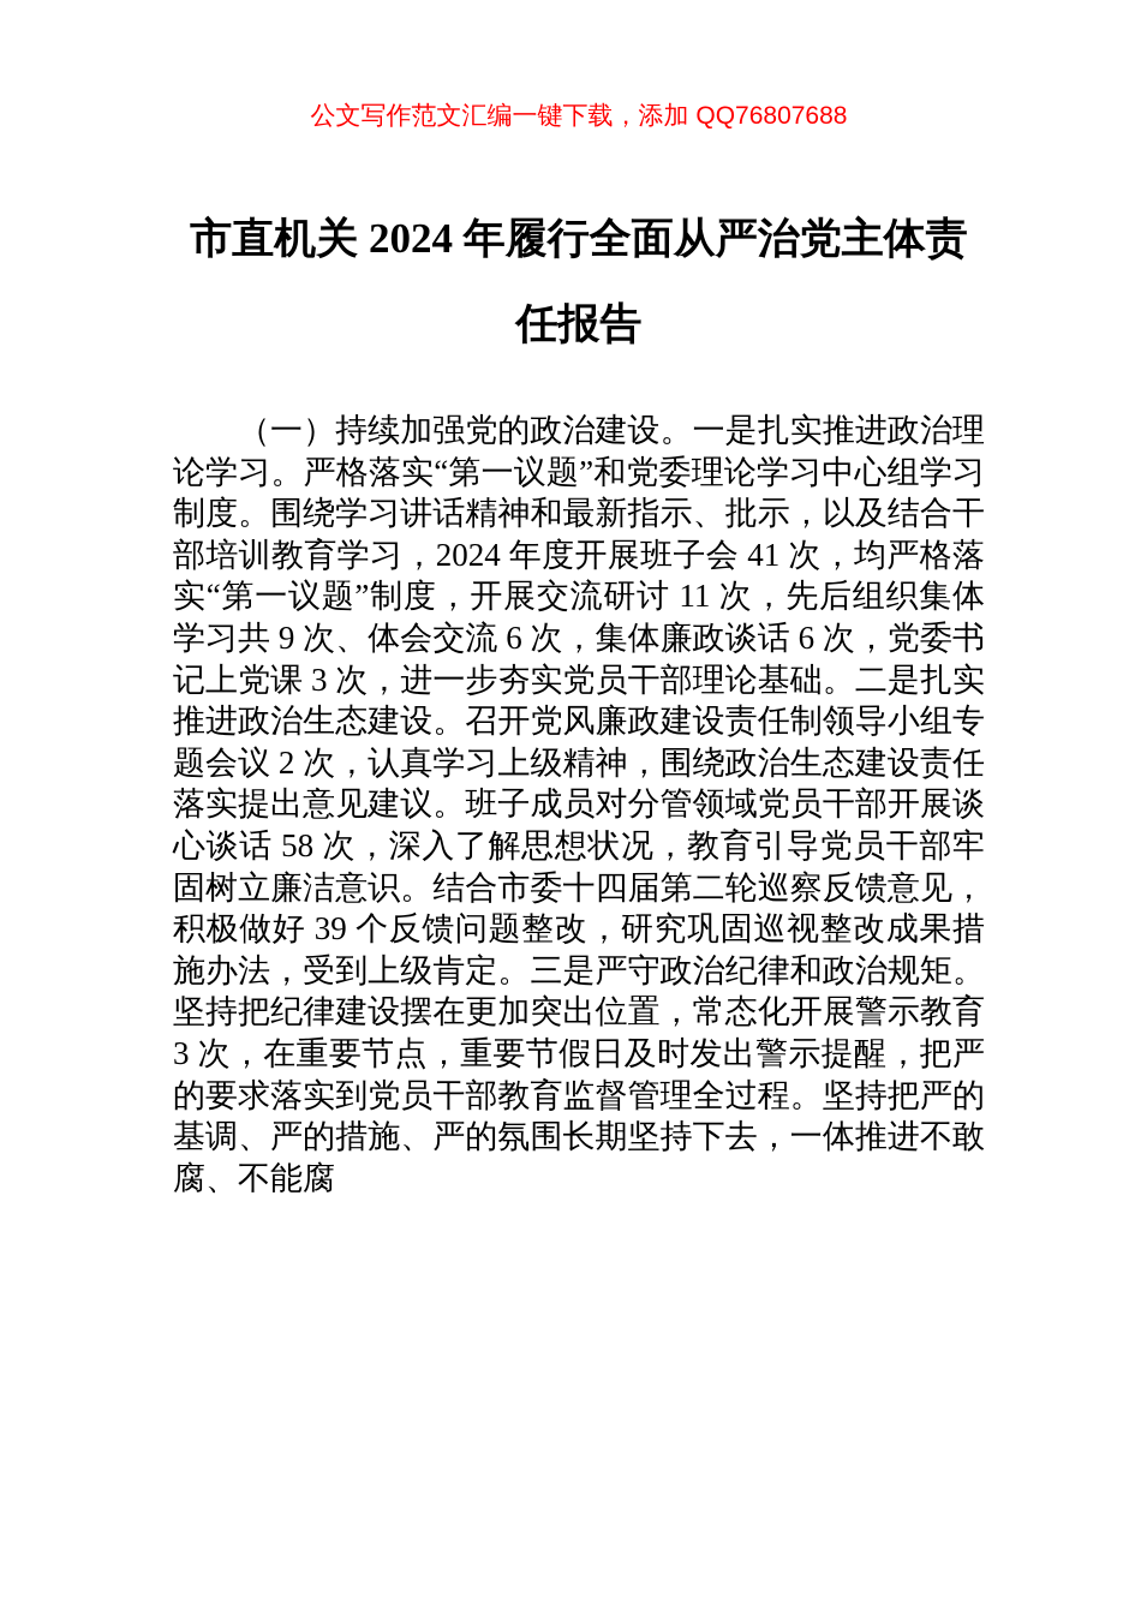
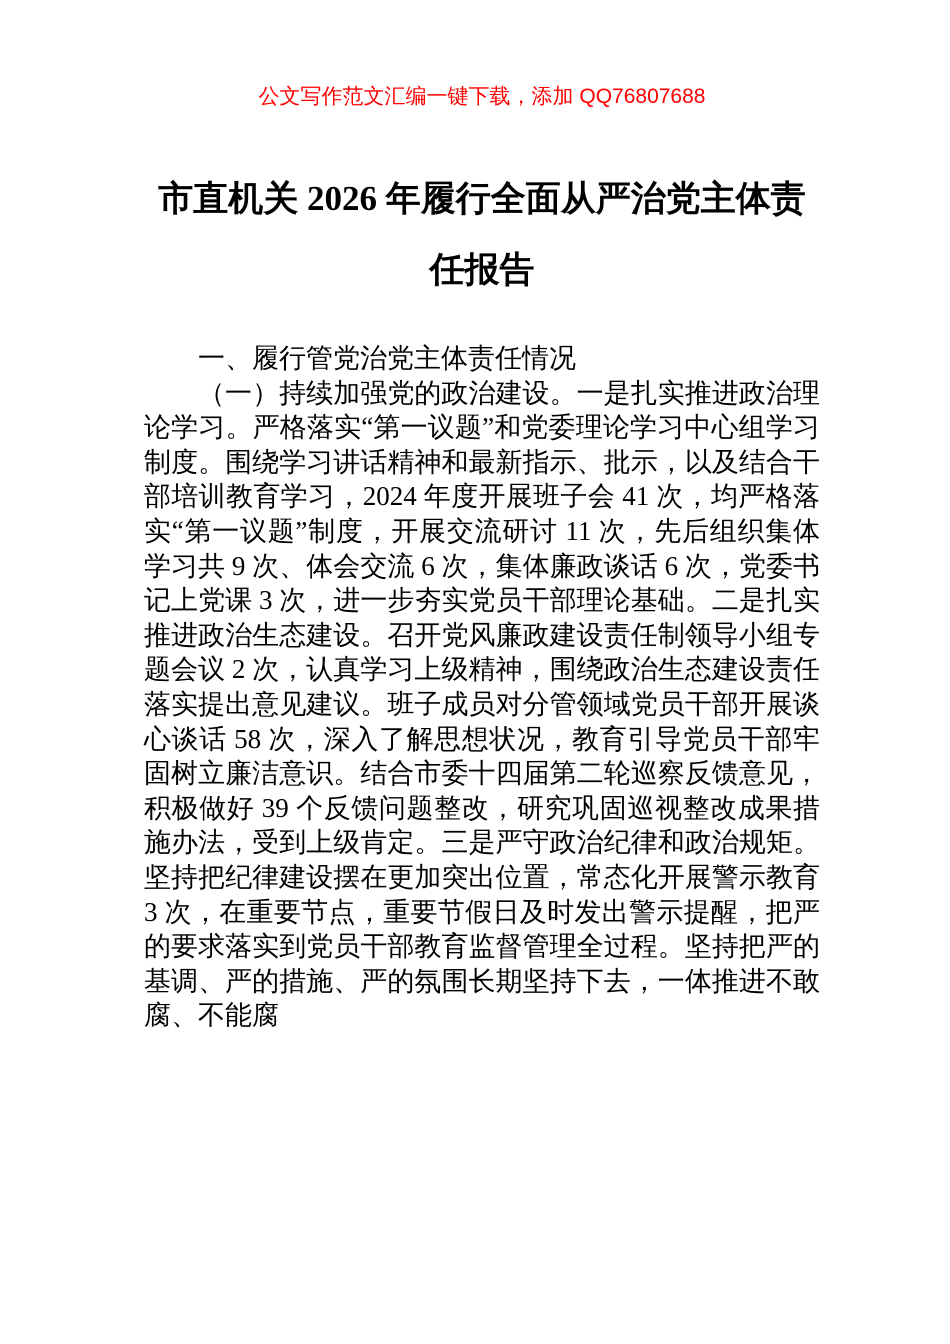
  公文写作范文汇编一键下载，添加 QQ76807688
- 市直机关 2024 年履行全面从严治党主体责任报告
+ 市直机关 2026 年履行全面从严治党主体责任报告
+ 一、履行管党治党主体责任情况
  （一）持续加强党的政治建设。一是扎实推进政治理论学习。严格落实“第一议题”和党委理论学习中心组学习制度。围绕学习讲话精神和最新指示、批示，以及结合干部培训教育学习，2024 年度开展班子会 41 次，均严格落实“第一议题”制度，开展交流研讨 11 次，先后组织集体学习共 9 次、体会交流 6 次，集体廉政谈话 6 次，党委书记上党课 3 次，进一步夯实党员干部理论基础。二是扎实推进政治生态建设。召开党风廉政建设责任制领导小组专题会议 2 次，认真学习上级精神，围绕政治生态建设责任落实提出意见建议。班子成员对分管领域党员干部开展谈心谈话 58 次，深入了解思想状况，教育引导党员干部牢固树立廉洁意识。结合市委十四届第二轮巡察反馈意见，积极做好 39 个反馈问题整改，研究巩固巡视整改成果措施办法，受到上级肯定。三是严守政治纪律和政治规矩。坚持把纪律建设摆在更加突出位置，常态化开展警示教育 3 次，在重要节点，重要节假日及时发出警示提醒，把严的要求落实到党员干部教育监督管理全过程。坚持把严的基调、严的措施、严的氛围长期坚持下去，一体推进不敢腐、不能腐
